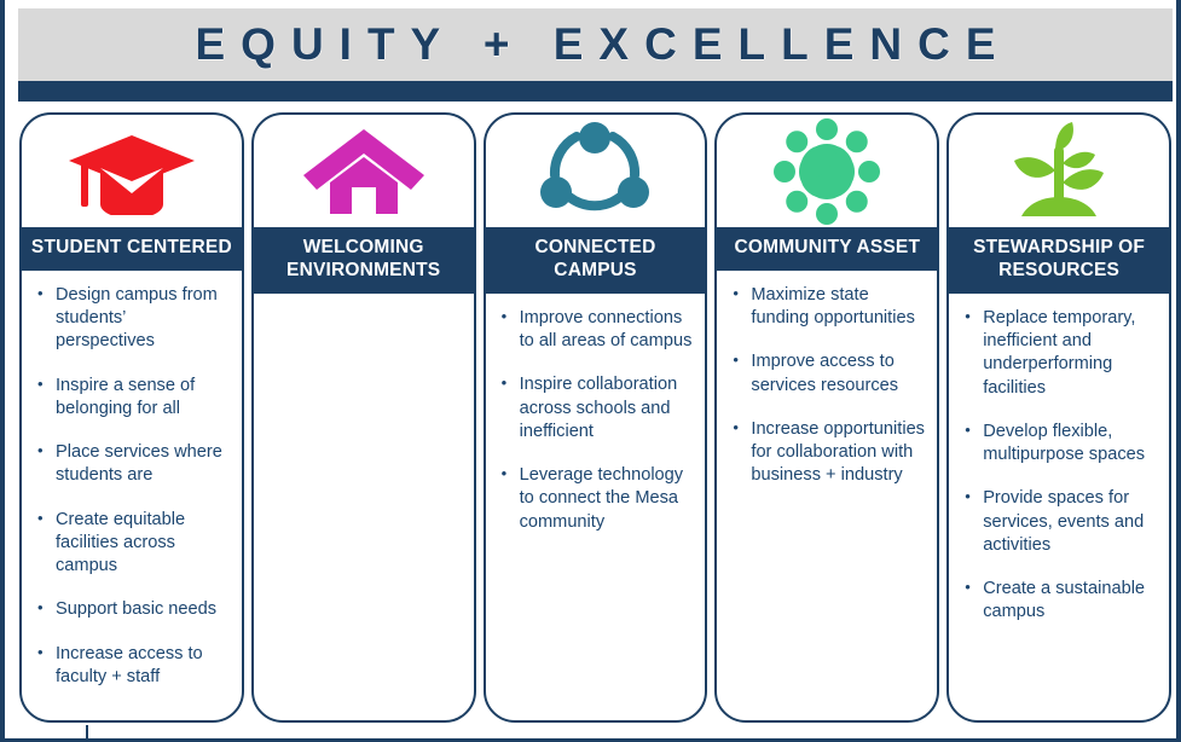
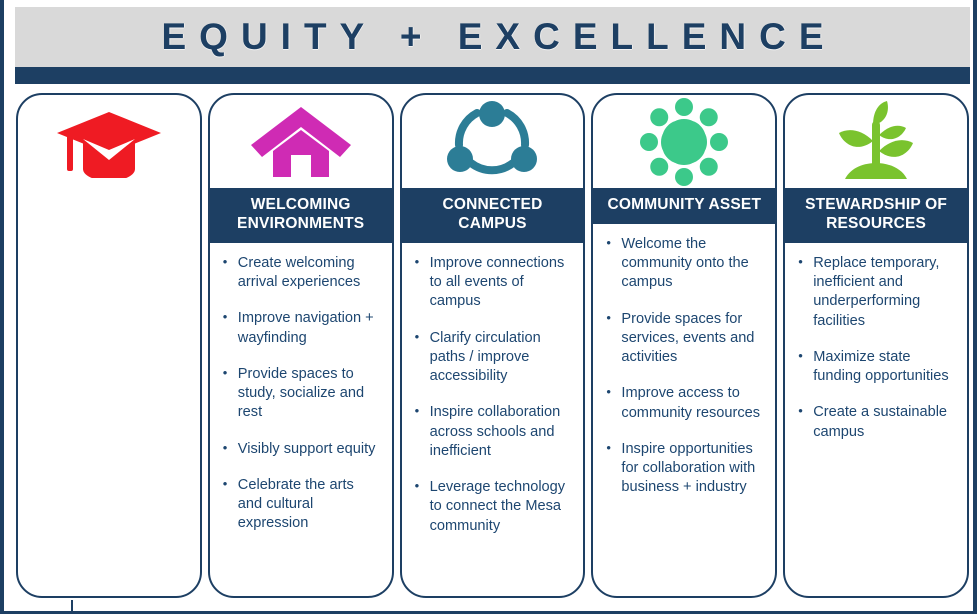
  EQUITY + EXCELLENCE
- STUDENT CENTERED
- Design campus from students’ perspectives
- Inspire a sense of belonging for all
- Place services where students are
- Create equitable facilities across campus
- Support basic needs
- Increase access to faculty + staff
  WELCOMING ENVIRONMENTS
+ Create welcoming arrival experiences
+ Improve navigation + wayfinding
+ Provide spaces to study, socialize and rest
+ Visibly support equity
+ Celebrate the arts and cultural expression
  CONNECTED CAMPUS
- Improve connections to all areas of campus
+ Improve connections to all events of campus
+ Clarify circulation paths / improve accessibility
  Inspire collaboration across schools and inefficient
  Leverage technology to connect the Mesa community
  COMMUNITY ASSET
+ Welcome the community onto the campus
- Maximize state funding opportunities
+ Provide spaces for services, events and activities
- Improve access to services resources
+ Improve access to community resources
- Increase opportunities for collaboration with business + industry
+ Inspire opportunities for collaboration with business + industry
  STEWARDSHIP OF RESOURCES
  Replace temporary, inefficient and underperforming facilities
- Develop flexible, multipurpose spaces
- Provide spaces for services, events and activities
+ Maximize state funding opportunities
  Create a sustainable campus
